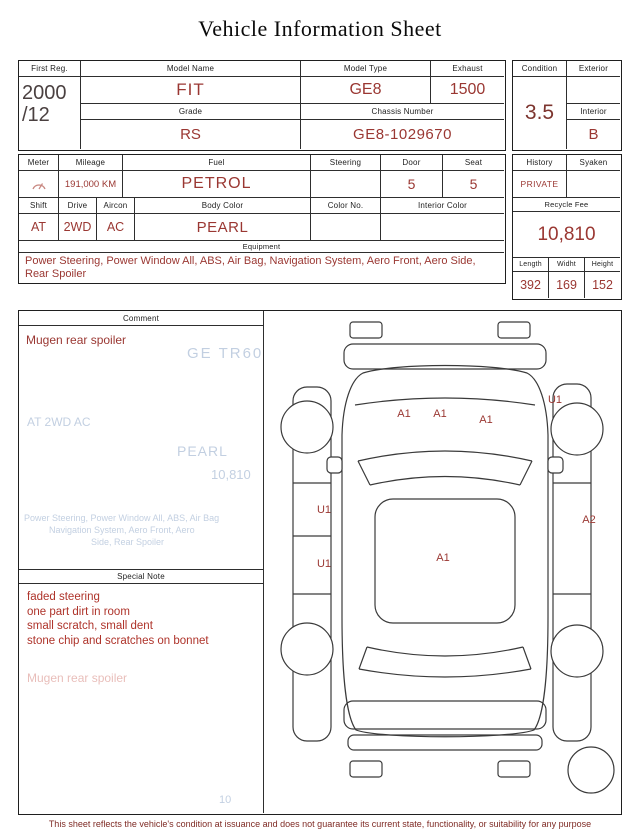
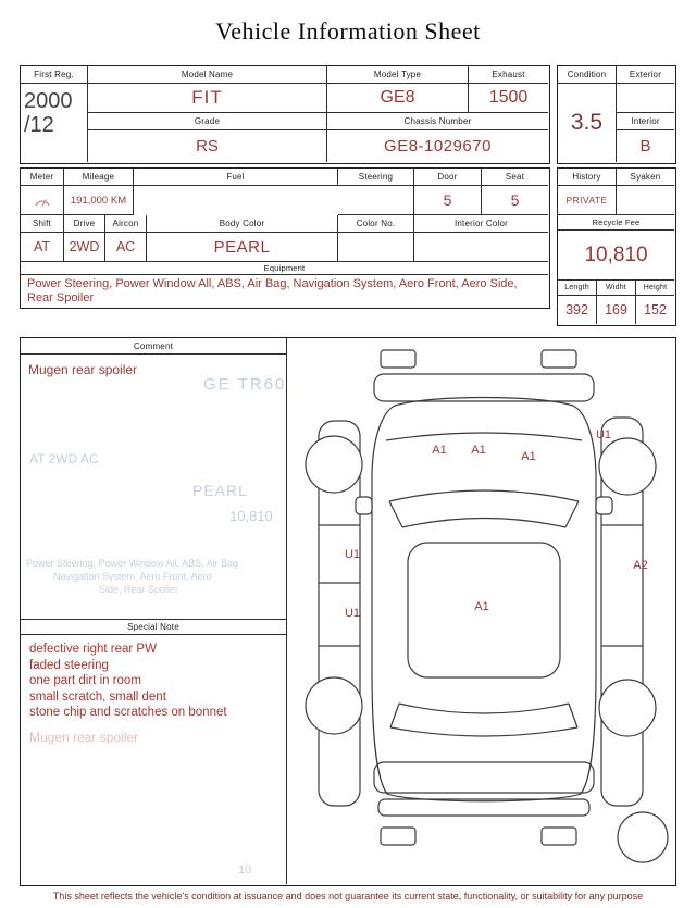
  Vehicle Information Sheet
  First Reg.
  Model Name
  Model Type
  Exhaust
  2000
  /12
  FIT
  GE8
  1500
  Grade
  Chassis Number
  RS
  GE8-1029670
  Condition
  Exterior
  3.5
  Interior
  B
  Meter
  Mileage
  Fuel
  Steering
  Door
  Seat
  191,000 KM
- PETROL
  5
  5
  Shift
  Drive
  Aircon
  Body Color
  Color No.
  Interior Color
  AT
  2WD
  AC
  PEARL
  Equipment
  Power Steering, Power Window All, ABS, Air Bag, Navigation System, Aero Front, Aero Side, Rear Spoiler
  History
  Syaken
  PRIVATE
  Recycle Fee
  10,810
  392
  169
  152
  Comment
  Mugen rear spoiler
  GE TR60
  AT 2WD AC
  PEARL
  10,810
  Power Steering, Power Window All, ABS, Air Bag
  Navigation System, Aero Front, Aero
  Side, Rear Spoiler
  Mugen rear spoiler
  10
  Special Note
+ defective right rear PW
  faded steering
  one part dirt in room
  small scratch, small dent
  stone chip and scratches on bonnet
  U1
  A1
  A1
  A1
  A2
  U1
  U1
  A1
  This sheet reflects the vehicle's condition at issuance and does not guarantee its current state, functionality, or suitability for any purpose
